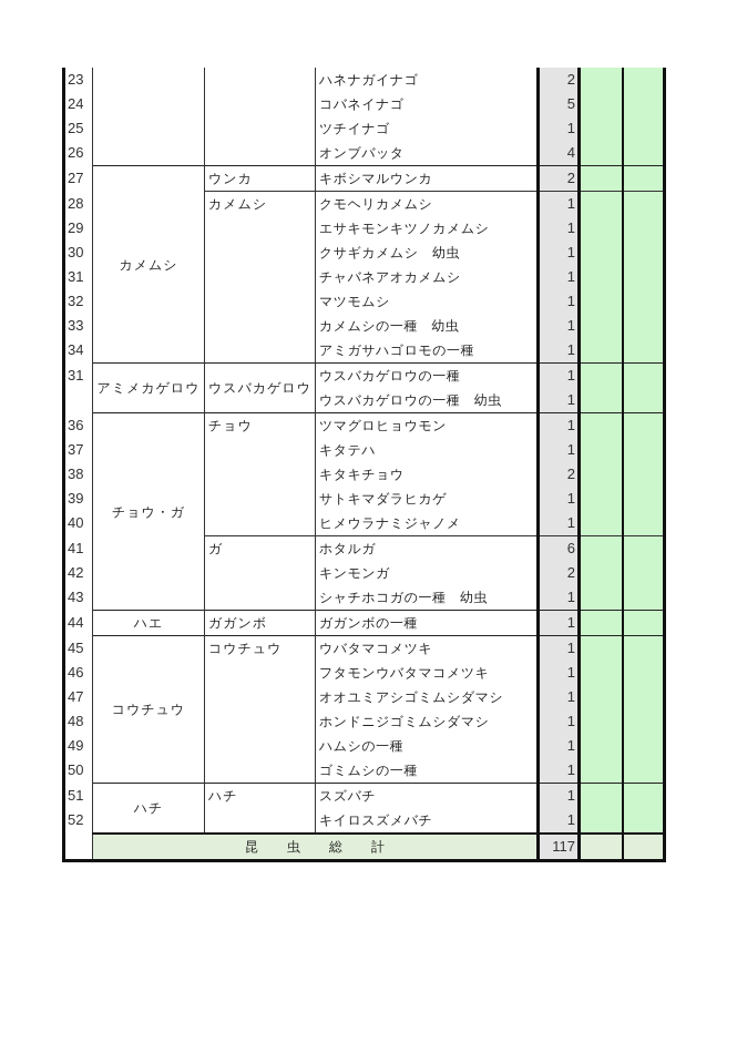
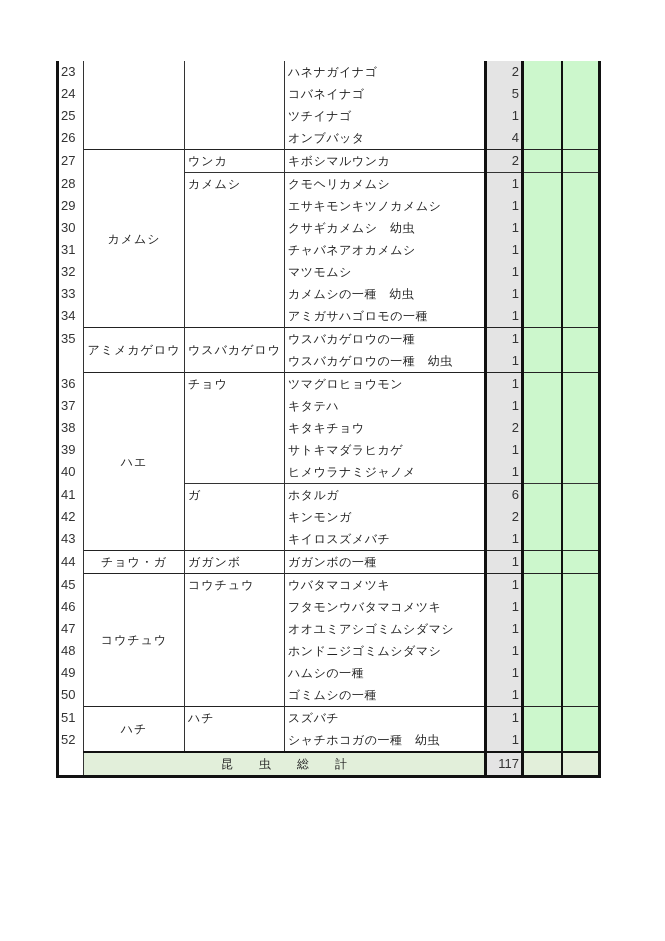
  23			ハネナガイナゴ	2
  24	コバネイナゴ	5
  25	ツチイナゴ	1
  26	オンブバッタ	4
  27	カメムシ	ウンカ	キボシマルウンカ	2
  28	カメムシ	クモヘリカメムシ	1
  29	エサキモンキツノカメムシ	1
  30	クサギカメムシ 幼虫	1
  31	チャバネアオカメムシ	1
  32	マツモムシ	1
  33	カメムシの一種 幼虫	1
  34	アミガサハゴロモの一種	1
- 31	アミメカゲロウ	ウスバカゲロウ	ウスバカゲロウの一種	1
+ 35	アミメカゲロウ	ウスバカゲロウ	ウスバカゲロウの一種	1
  ウスバカゲロウの一種 幼虫	1
- 36	チョウ・ガ	チョウ	ツマグロヒョウモン	1
+ 36	ハエ	チョウ	ツマグロヒョウモン	1
  37	キタテハ	1
  38	キタキチョウ	2
  39	サトキマダラヒカゲ	1
  40	ヒメウラナミジャノメ	1
  41	ガ	ホタルガ	6
  42	キンモンガ	2
- 43	シャチホコガの一種 幼虫	1
+ 43	キイロスズメバチ	1
- 44	ハエ	ガガンボ	ガガンボの一種	1
+ 44	チョウ・ガ	ガガンボ	ガガンボの一種	1
  45	コウチュウ	コウチュウ	ウバタマコメツキ	1
  46	フタモンウバタマコメツキ	1
  47	オオユミアシゴミムシダマシ	1
  48	ホンドニジゴミムシダマシ	1
  49	ハムシの一種	1
  50	ゴミムシの一種	1
  51	ハチ	ハチ	スズバチ	1
- 52	キイロスズメバチ	1
+ 52	シャチホコガの一種 幼虫	1
  	昆 虫 総 計	117
